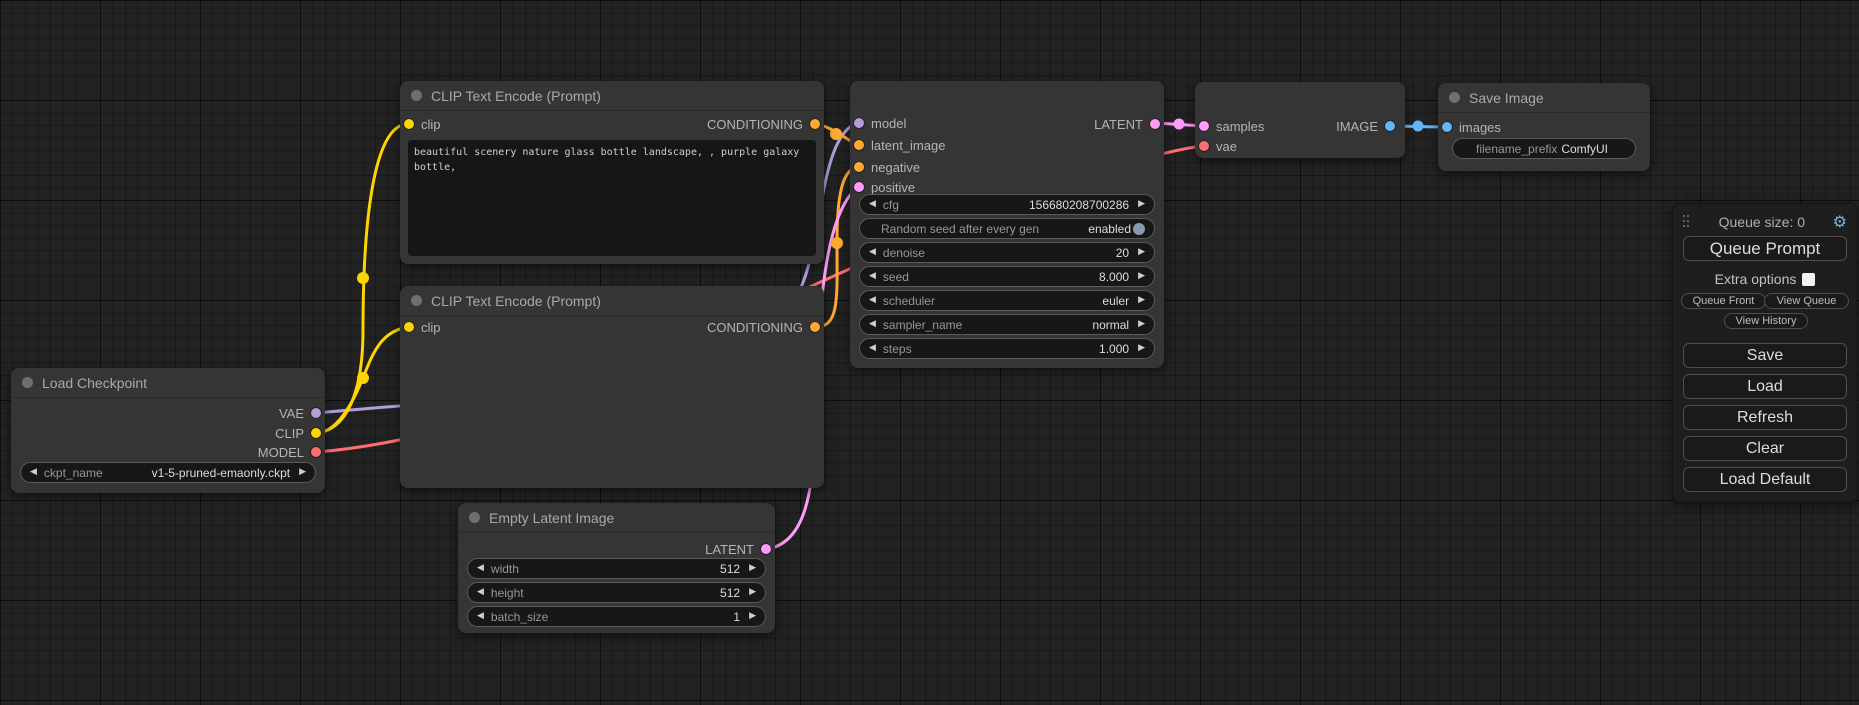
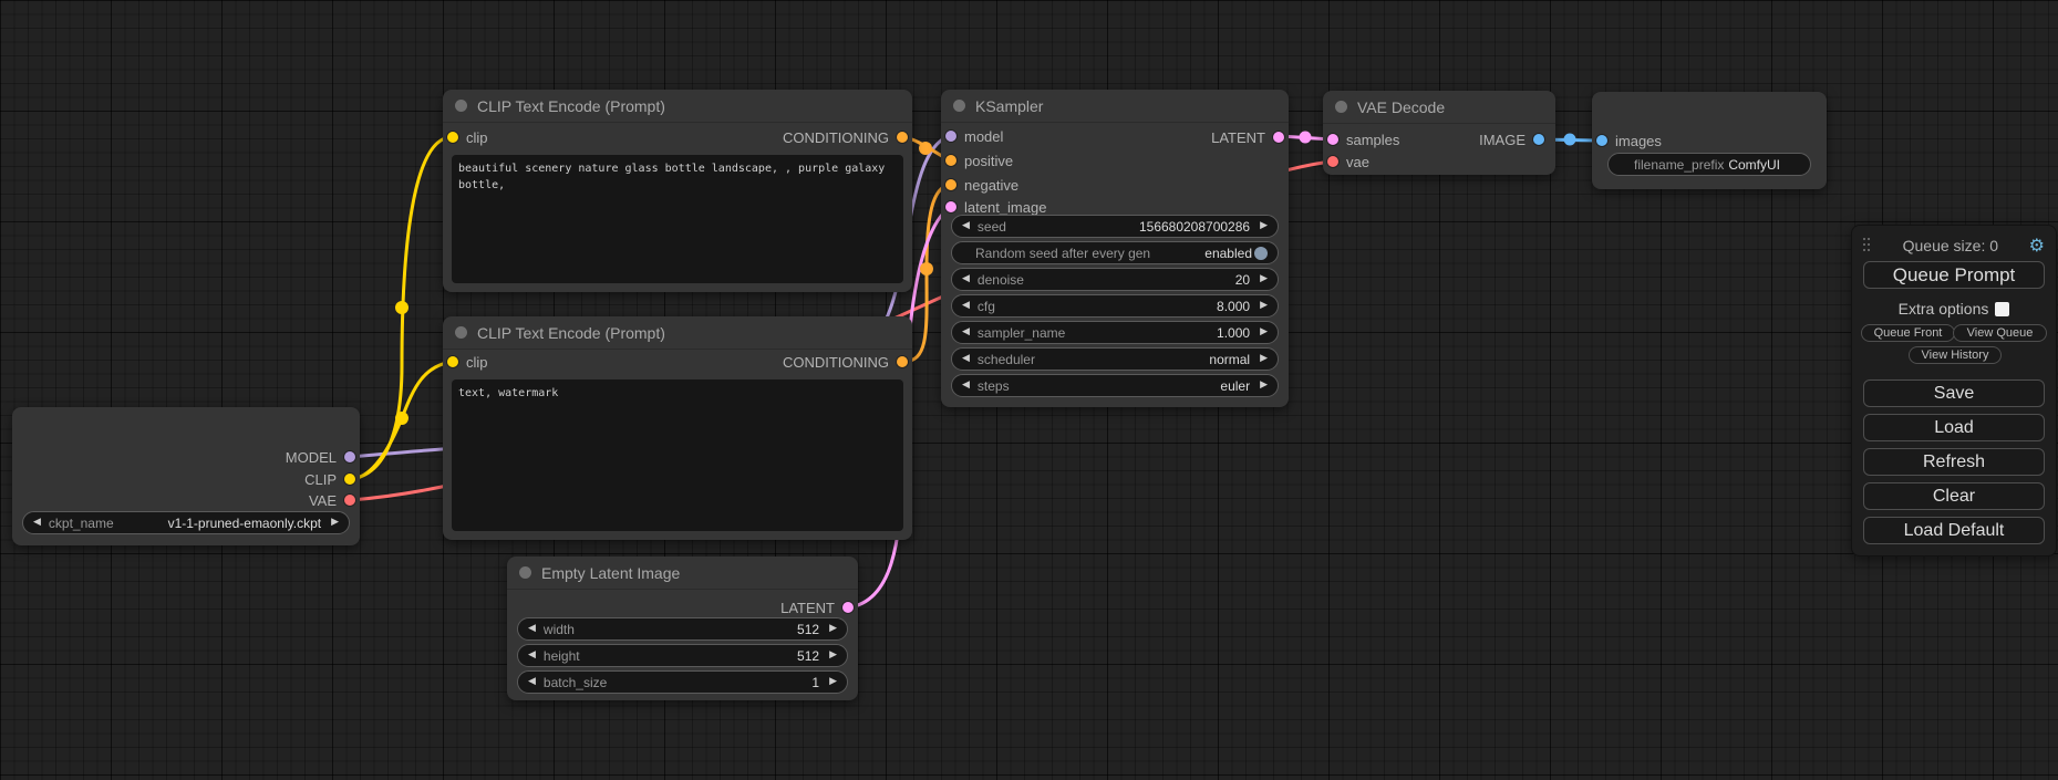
- Load Checkpoint
- VAE
+ MODEL
  CLIP
- MODEL
+ VAE
  ◀
  ckpt_name
- v1-5-pruned-emaonly.ckpt
+ v1-1-pruned-emaonly.ckpt
  ▶
  CLIP Text Encode (Prompt)
  clip
  CONDITIONING
  beautiful scenery nature glass bottle landscape, , purple galaxy bottle,
  CLIP Text Encode (Prompt)
  clip
  CONDITIONING
+ text, watermark
+ KSampler
  model
- latent_image
+ positive
  negative
- positive
+ latent_image
  LATENT
  ◀
- cfg
+ seed
  156680208700286
  ▶
  Random seed after every gen
  enabled
  ◀
  denoise
  20
  ▶
  ◀
- seed
+ cfg
  8.000
  ▶
  ◀
- scheduler
+ sampler_name
- euler
+ 1.000
  ▶
  ◀
- sampler_name
+ scheduler
  normal
  ▶
  ◀
  steps
- 1.000
+ euler
  ▶
  Empty Latent Image
  LATENT
  ◀
  width
  512
  ▶
  ◀
  height
  512
  ▶
  ◀
  batch_size
  1
  ▶
+ VAE Decode
  samples
  vae
  IMAGE
- Save Image
  images
  filename_prefix
  ComfyUI
  Queue size: 0
  ⚙
  Queue Prompt
  Extra options
  Queue Front
  View Queue
  View History
  Save
  Load
  Refresh
  Clear
  Load Default
